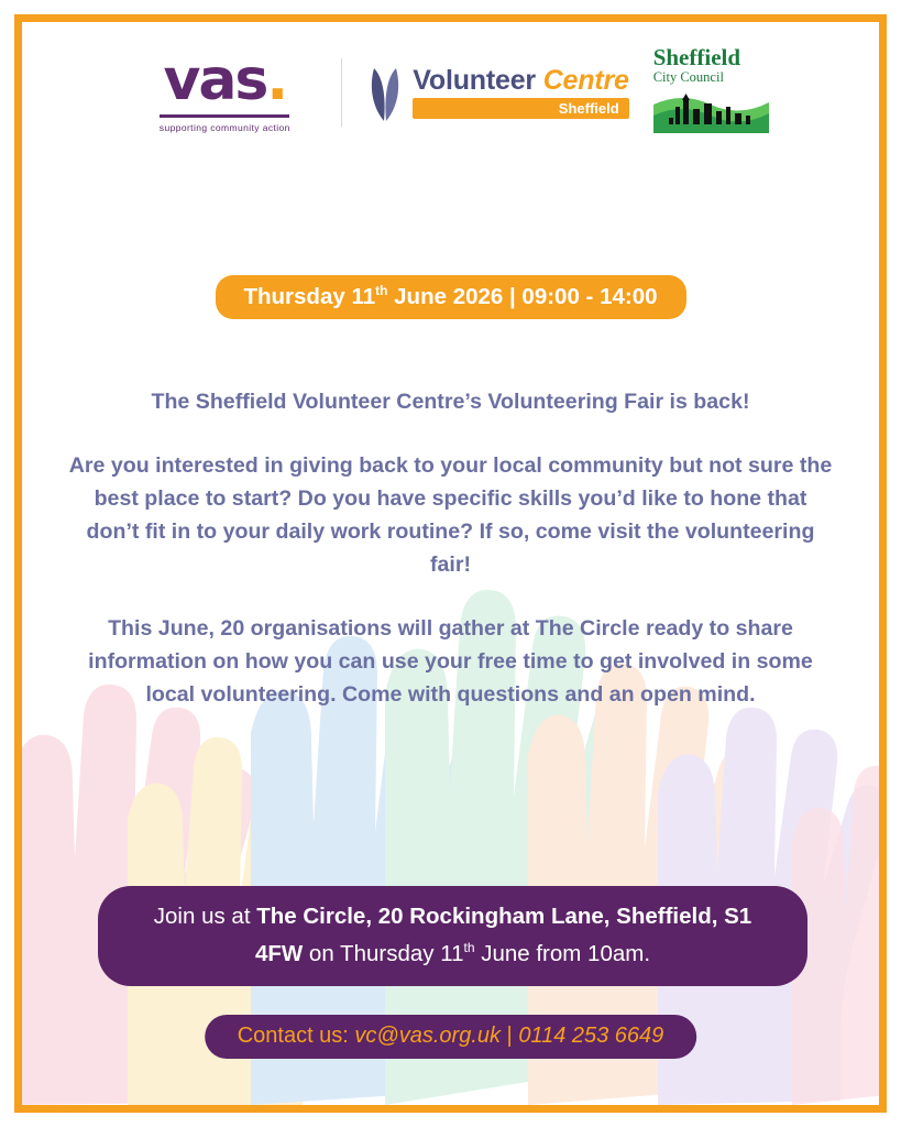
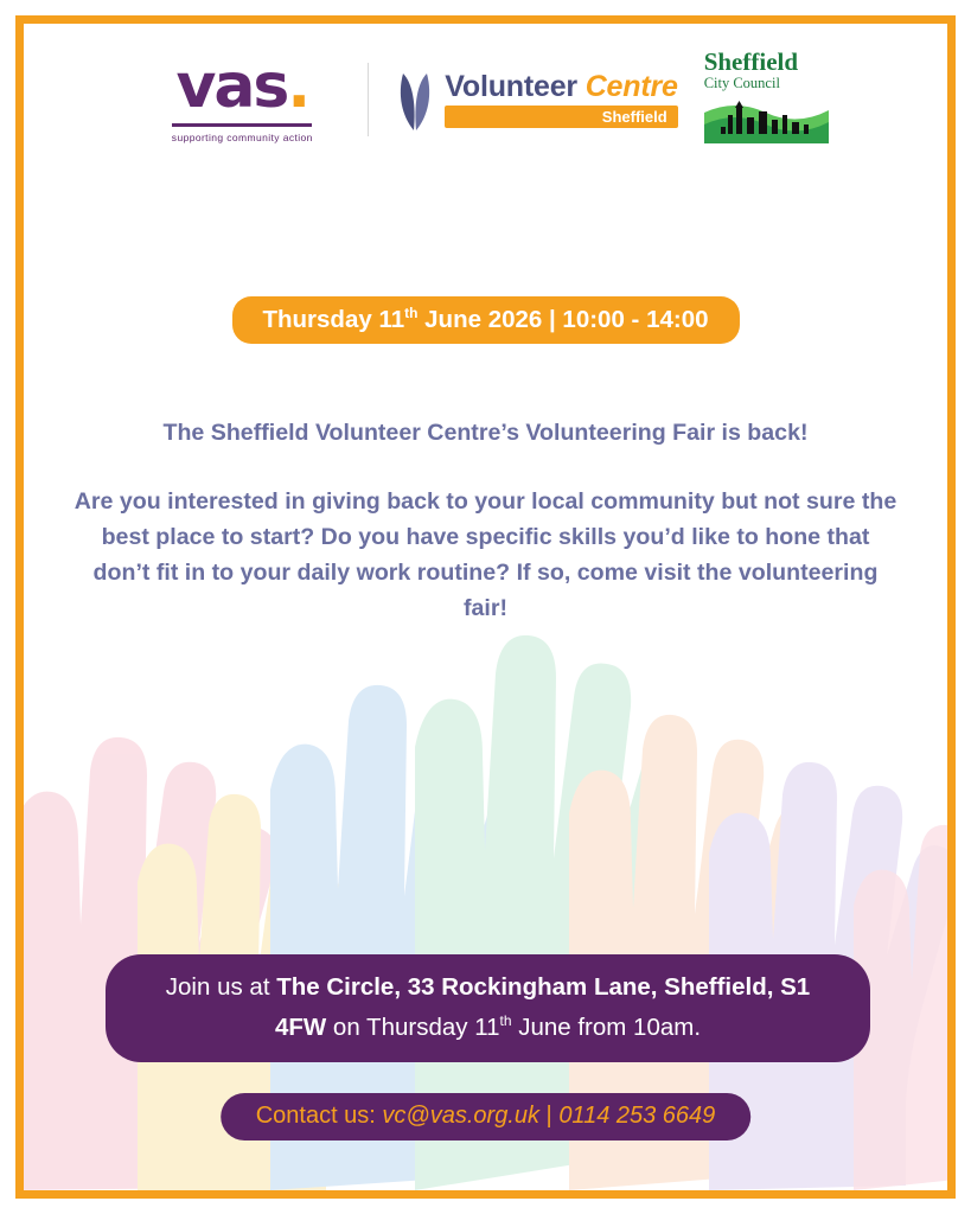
  vas.
  supporting community action
  Volunteer Centre
  Sheffield
  Sheffield
  City Council
- Thursday 11th June 2026 | 09:00 - 14:00
+ Thursday 11th June 2026 | 10:00 - 14:00
  The Sheffield Volunteer Centre’s Volunteering Fair is back!
  Are you interested in giving back to your local community but not sure the best place to start? Do you have specific skills you’d like to hone that don’t fit in to your daily work routine? If so, come visit the volunteering fair!
- This June, 20 organisations will gather at The Circle ready to share information on how you can use your free time to get involved in some local volunteering. Come with questions and an open mind.
- Join us at The Circle, 20 Rockingham Lane, Sheffield, S1 4FW on Thursday 11th June from 10am.
+ Join us at The Circle, 33 Rockingham Lane, Sheffield, S1 4FW on Thursday 11th June from 10am.
  Contact us: vc@vas.org.uk | 0114 253 6649
